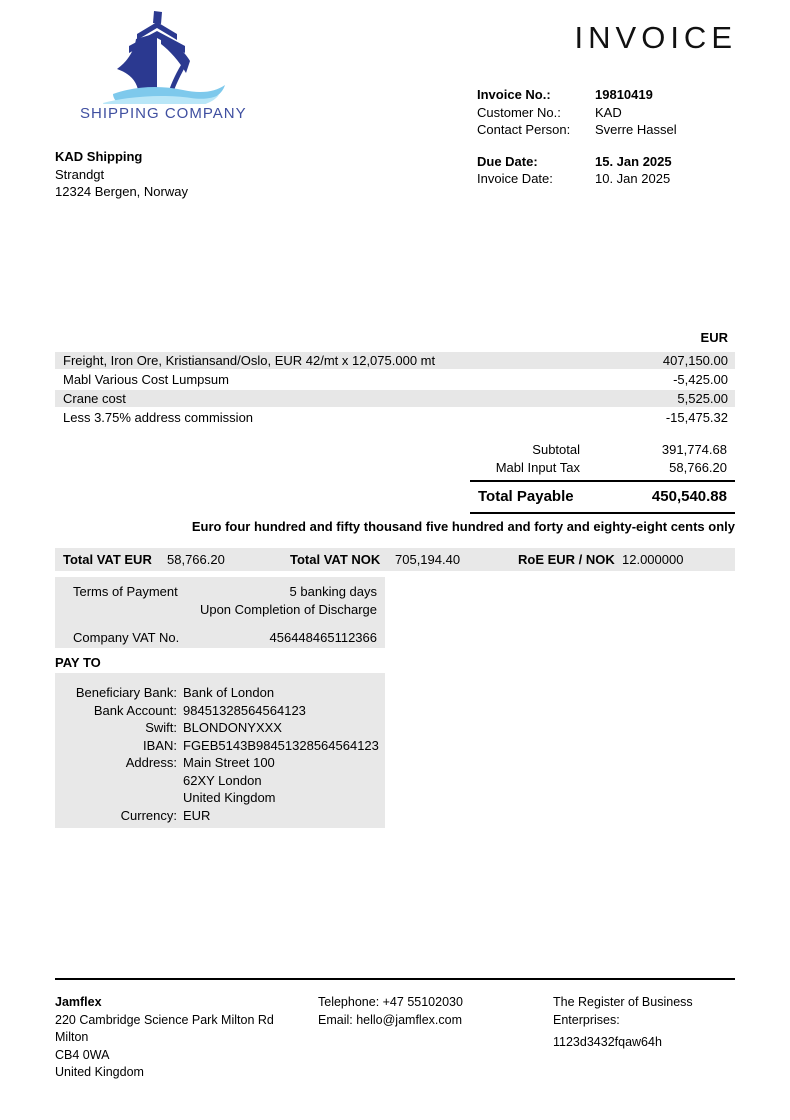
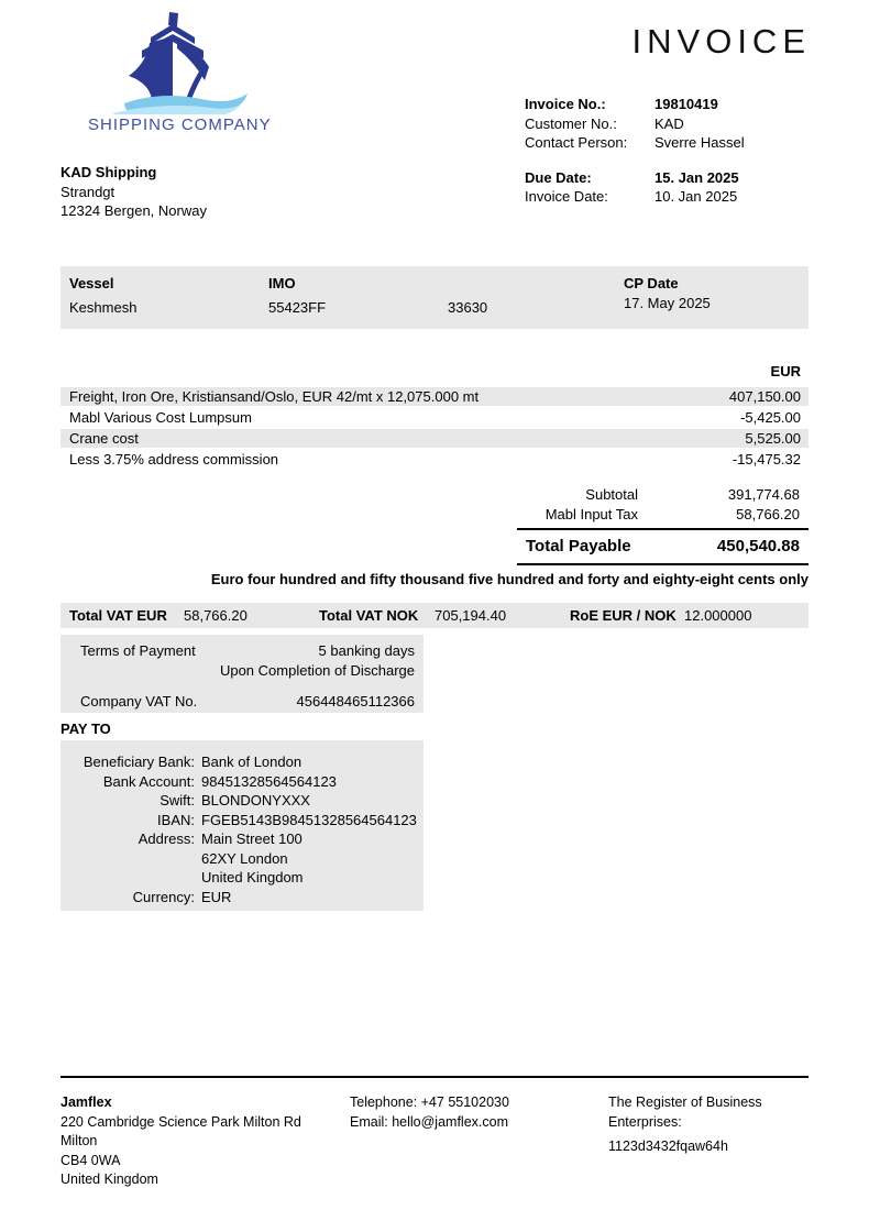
  SHIPPING COMPANY
  INVOICE
  Invoice No.:
  19810419
  Customer No.:
  KAD
  Contact Person:
  Sverre Hassel
  Due Date:
  15. Jan 2025
  Invoice Date:
  10. Jan 2025
  KAD Shipping
  Strandgt
  12324 Bergen, Norway
+ Vessel
+ IMO
+ CP Date
+ Keshmesh
+ 55423FF
+ 33630
+ 17. May 2025
  EUR
  Freight, Iron Ore, Kristiansand/Oslo, EUR 42/mt x 12,075.000 mt
  407,150.00
  Mabl Various Cost Lumpsum
  -5,425.00
  Crane cost
  5,525.00
  Less 3.75% address commission
  -15,475.32
  Subtotal
  391,774.68
  Mabl Input Tax
  58,766.20
  Total Payable
  450,540.88
  Euro four hundred and fifty thousand five hundred and forty and eighty-eight cents only
  Total VAT EUR
  58,766.20
  Total VAT NOK
  705,194.40
  RoE EUR / NOK
  12.000000
  Terms of Payment
  5 banking days
  Upon Completion of Discharge
  Company VAT No.
  456448465112366
  PAY TO
  Beneficiary Bank:
  Bank of London
  Bank Account:
  98451328564564123
  Swift:
  BLONDONYXXX
  IBAN:
  FGEB5143B98451328564564123
  Address:
  Main Street 100
  62XY London
  United Kingdom
  Currency:
  EUR
  Jamflex
  220 Cambridge Science Park Milton Rd
  Milton
  CB4 0WA
  United Kingdom
  Telephone: +47 55102030
  Email: hello@jamflex.com
  The Register of Business Enterprises:
  1123d3432fqaw64h
